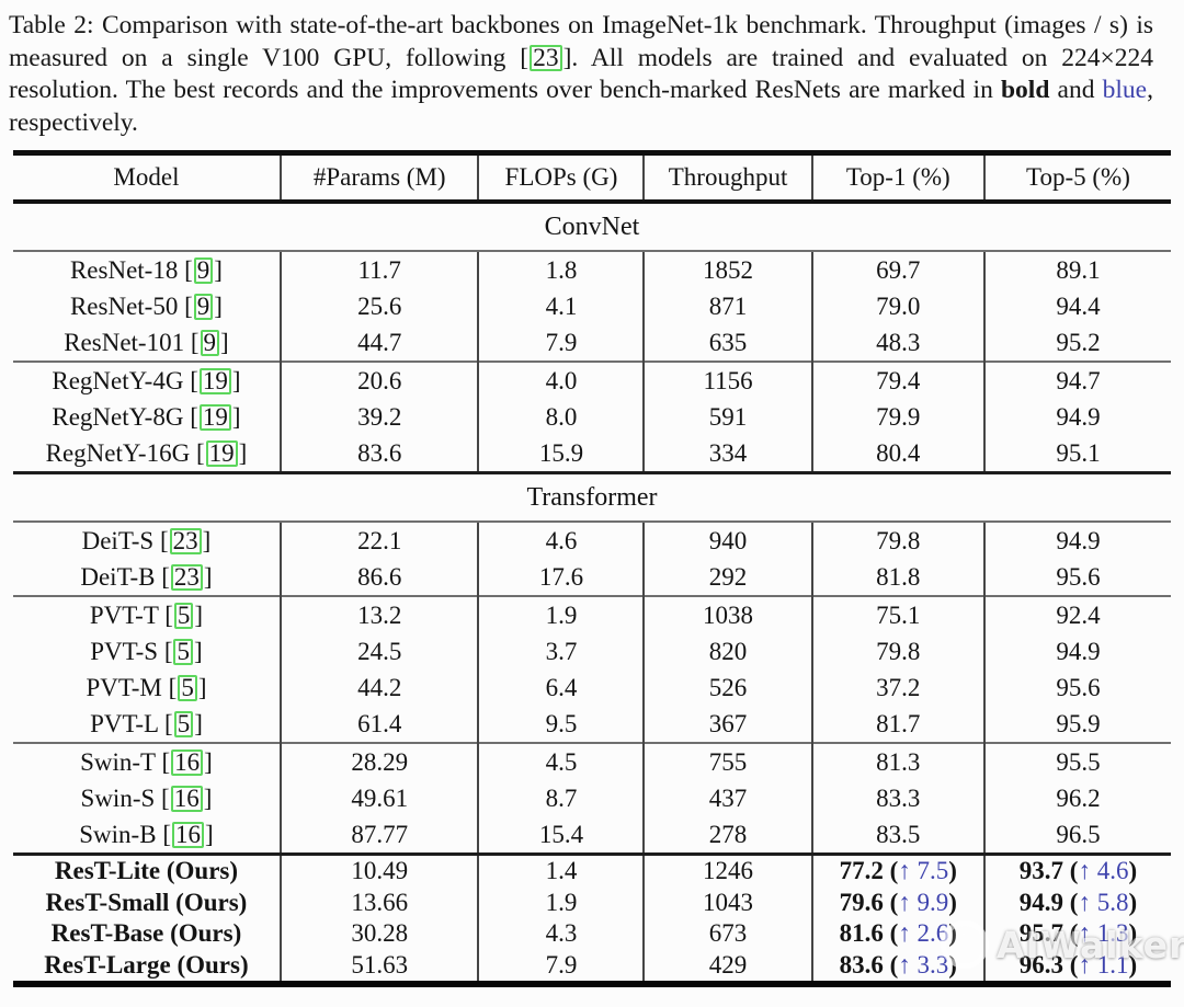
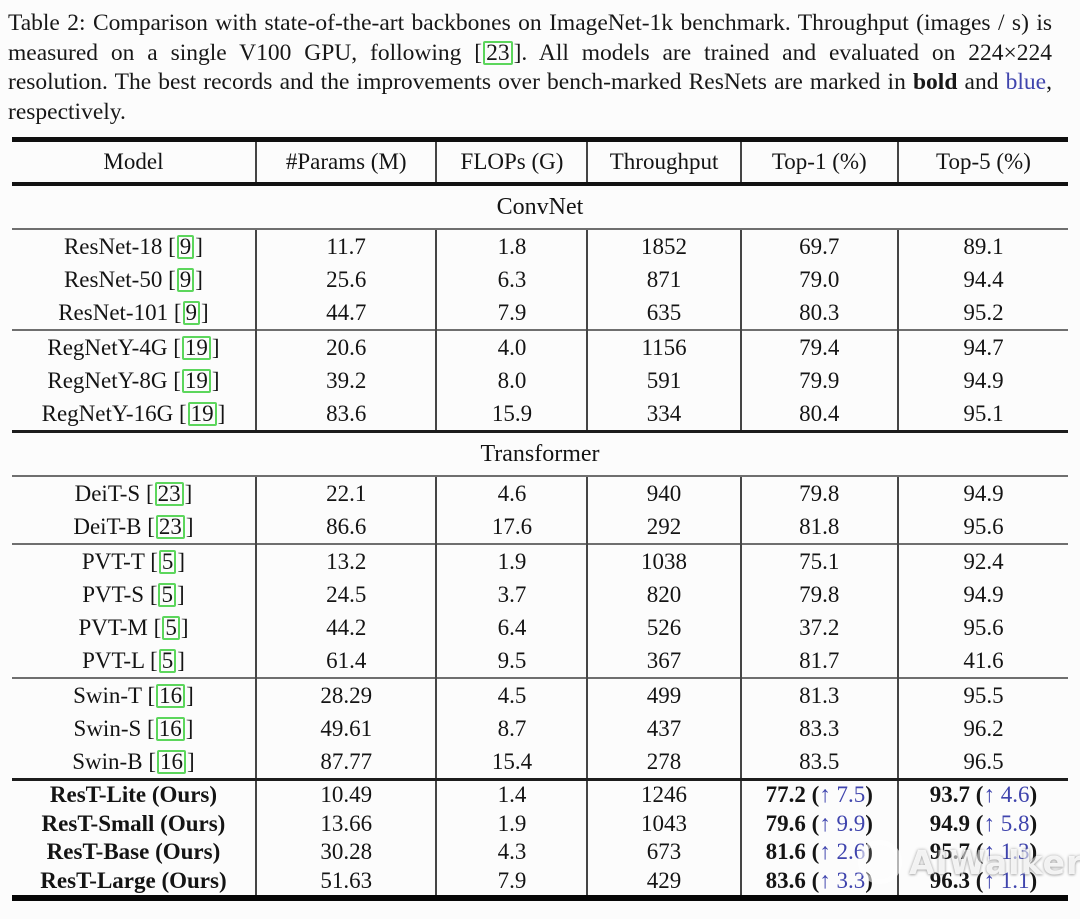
  Table 2: Comparison with state-of-the-art backbones on ImageNet-1k benchmark. Throughput (images / s) is measured on a single V100 GPU, following [ 23 ]. All models are trained and evaluated on 224×224 resolution. The best records and the improvements over bench-marked ResNets are marked in bold and blue, respectively.
  Model	#Params (M)	FLOPs (G)	Throughput	Top-1 (%)	Top-5 (%)
  ConvNet
  ResNet-18 [ 9 ]	11.7	1.8	1852	69.7	89.1
- ResNet-50 [ 9 ]	25.6	4.1	871	79.0	94.4
+ ResNet-50 [ 9 ]	25.6	6.3	871	79.0	94.4
- ResNet-101 [ 9 ]	44.7	7.9	635	48.3	95.2
+ ResNet-101 [ 9 ]	44.7	7.9	635	80.3	95.2
  RegNetY-4G [ 19 ]	20.6	4.0	1156	79.4	94.7
  RegNetY-8G [ 19 ]	39.2	8.0	591	79.9	94.9
  RegNetY-16G [ 19 ]	83.6	15.9	334	80.4	95.1
  Transformer
  DeiT-S [ 23 ]	22.1	4.6	940	79.8	94.9
  DeiT-B [ 23 ]	86.6	17.6	292	81.8	95.6
  PVT-T [ 5 ]	13.2	1.9	1038	75.1	92.4
  PVT-S [ 5 ]	24.5	3.7	820	79.8	94.9
  PVT-M [ 5 ]	44.2	6.4	526	37.2	95.6
- PVT-L [ 5 ]	61.4	9.5	367	81.7	95.9
+ PVT-L [ 5 ]	61.4	9.5	367	81.7	41.6
- Swin-T [ 16 ]	28.29	4.5	755	81.3	95.5
+ Swin-T [ 16 ]	28.29	4.5	499	81.3	95.5
  Swin-S [ 16 ]	49.61	8.7	437	83.3	96.2
  Swin-B [ 16 ]	87.77	15.4	278	83.5	96.5
  ResT-Lite (Ours)	10.49	1.4	1246	77.2 (↑ 7.5)	93.7 (↑ 4.6)
  ResT-Small (Ours)	13.66	1.9	1043	79.6 (↑ 9.9)	94.9 (↑ 5.8)
  ResT-Base (Ours)	30.28	4.3	673	81.6 (↑ 2.6)	95.7 (↑ 1.3)
  ResT-Large (Ours)	51.63	7.9	429	83.6 (↑ 3.3)	96.3 (↑ 1.1)
  AIWalker
